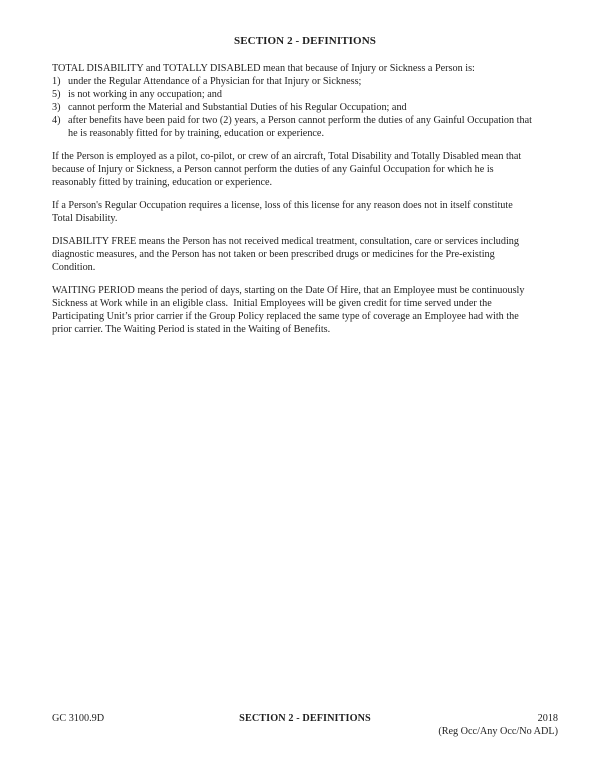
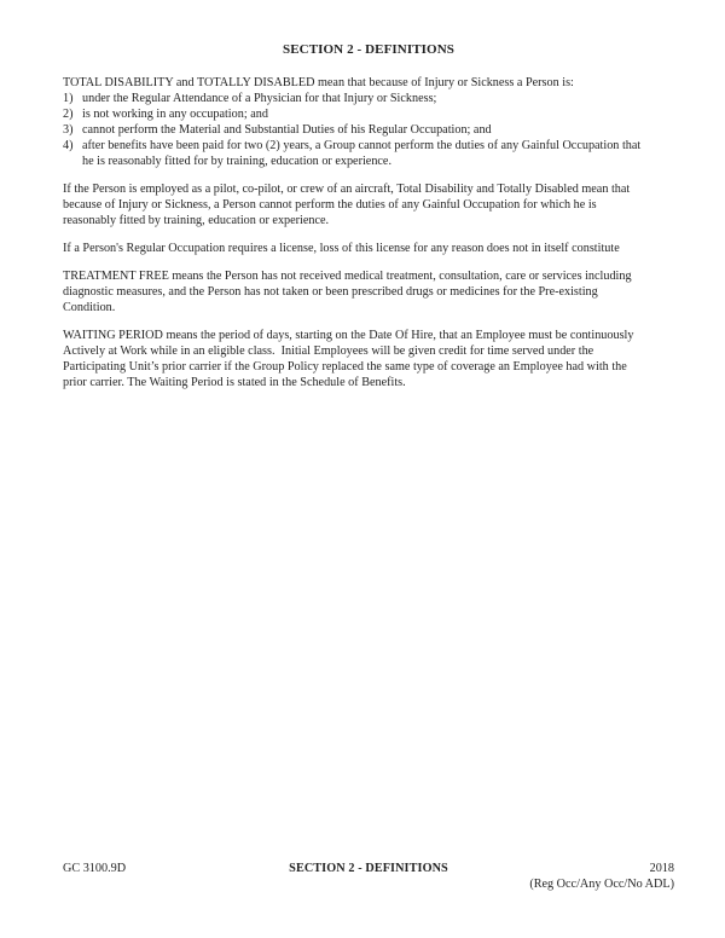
  SECTION 2 - DEFINITIONS
  TOTAL DISABILITY and TOTALLY DISABLED mean that because of Injury or Sickness a Person is:
  1)
  under the Regular Attendance of a Physician for that Injury or Sickness;
- 5)
+ 2)
  is not working in any occupation; and
  3)
  cannot perform the Material and Substantial Duties of his Regular Occupation; and
  4)
- after benefits have been paid for two (2) years, a Person cannot perform the duties of any Gainful Occupation that
+ after benefits have been paid for two (2) years, a Group cannot perform the duties of any Gainful Occupation that
  he is reasonably fitted for by training, education or experience.
  If the Person is employed as a pilot, co-pilot, or crew of an aircraft, Total Disability and Totally Disabled mean that
  because of Injury or Sickness, a Person cannot perform the duties of any Gainful Occupation for which he is
  reasonably fitted by training, education or experience.
  If a Person's Regular Occupation requires a license, loss of this license for any reason does not in itself constitute
- Total Disability.
- DISABILITY FREE means the Person has not received medical treatment, consultation, care or services including
+ TREATMENT FREE means the Person has not received medical treatment, consultation, care or services including
  diagnostic measures, and the Person has not taken or been prescribed drugs or medicines for the Pre-existing
  Condition.
  WAITING PERIOD means the period of days, starting on the Date Of Hire, that an Employee must be continuously
- Sickness at Work while in an eligible class. Initial Employees will be given credit for time served under the
+ Actively at Work while in an eligible class. Initial Employees will be given credit for time served under the
  Participating Unit’s prior carrier if the Group Policy replaced the same type of coverage an Employee had with the
- prior carrier. The Waiting Period is stated in the Waiting of Benefits.
+ prior carrier. The Waiting Period is stated in the Schedule of Benefits.
  GC 3100.9D
  SECTION 2 - DEFINITIONS
  2018
  (Reg Occ/Any Occ/No ADL)
